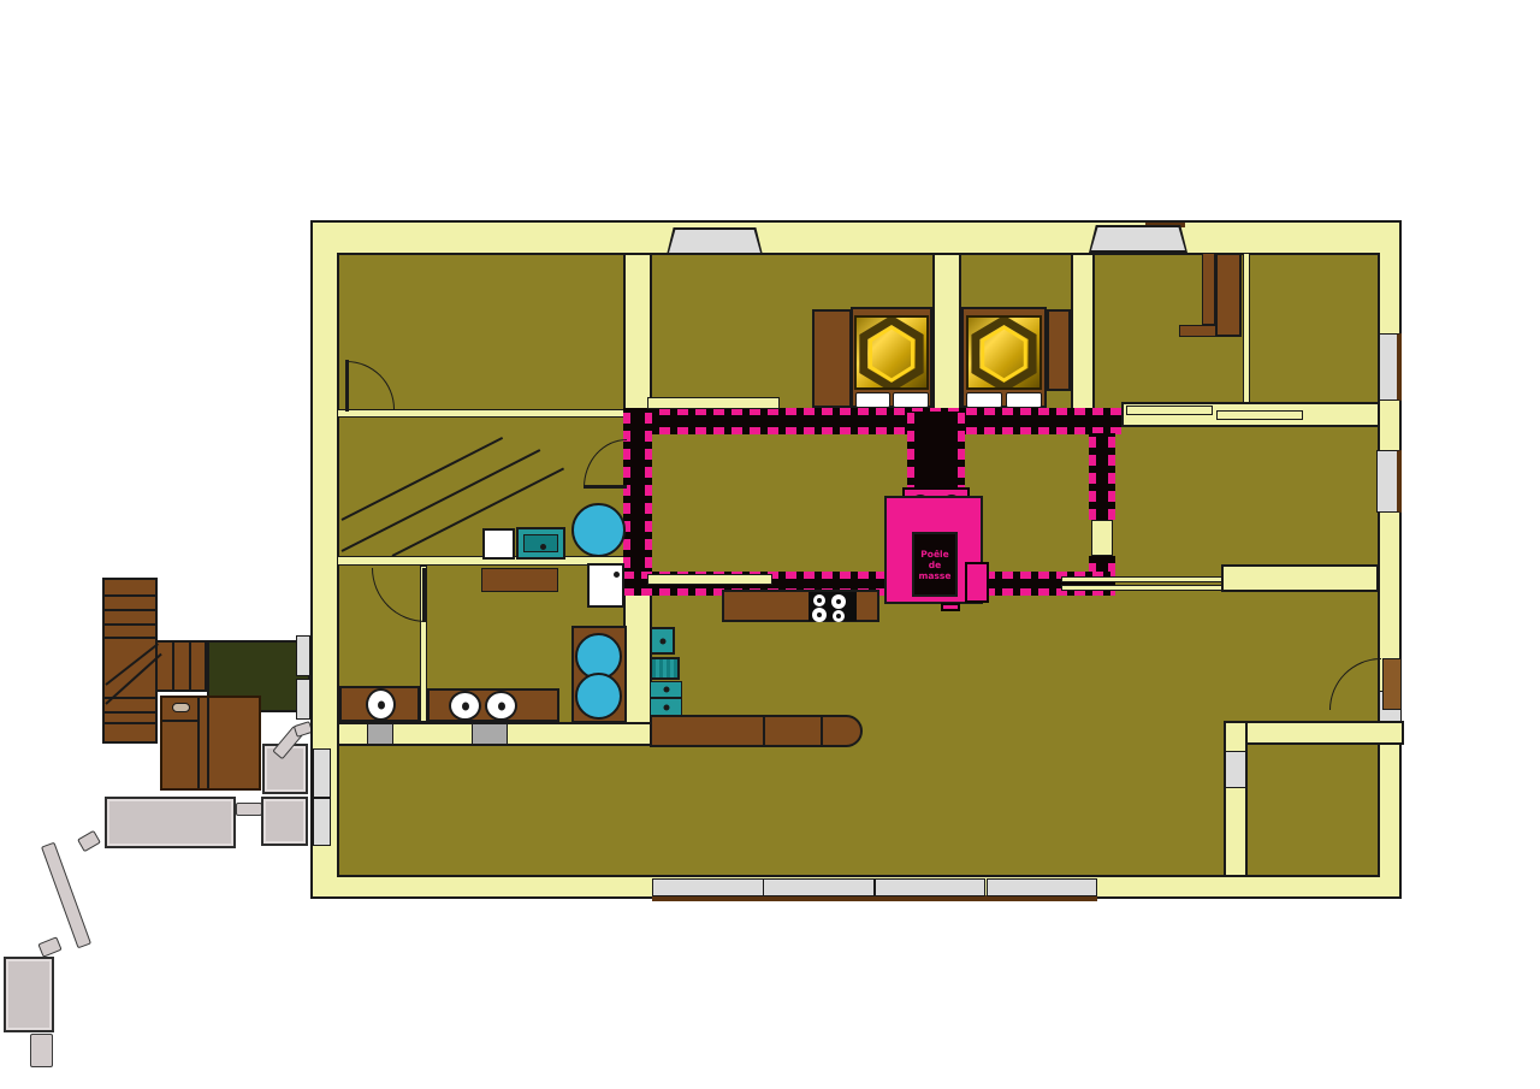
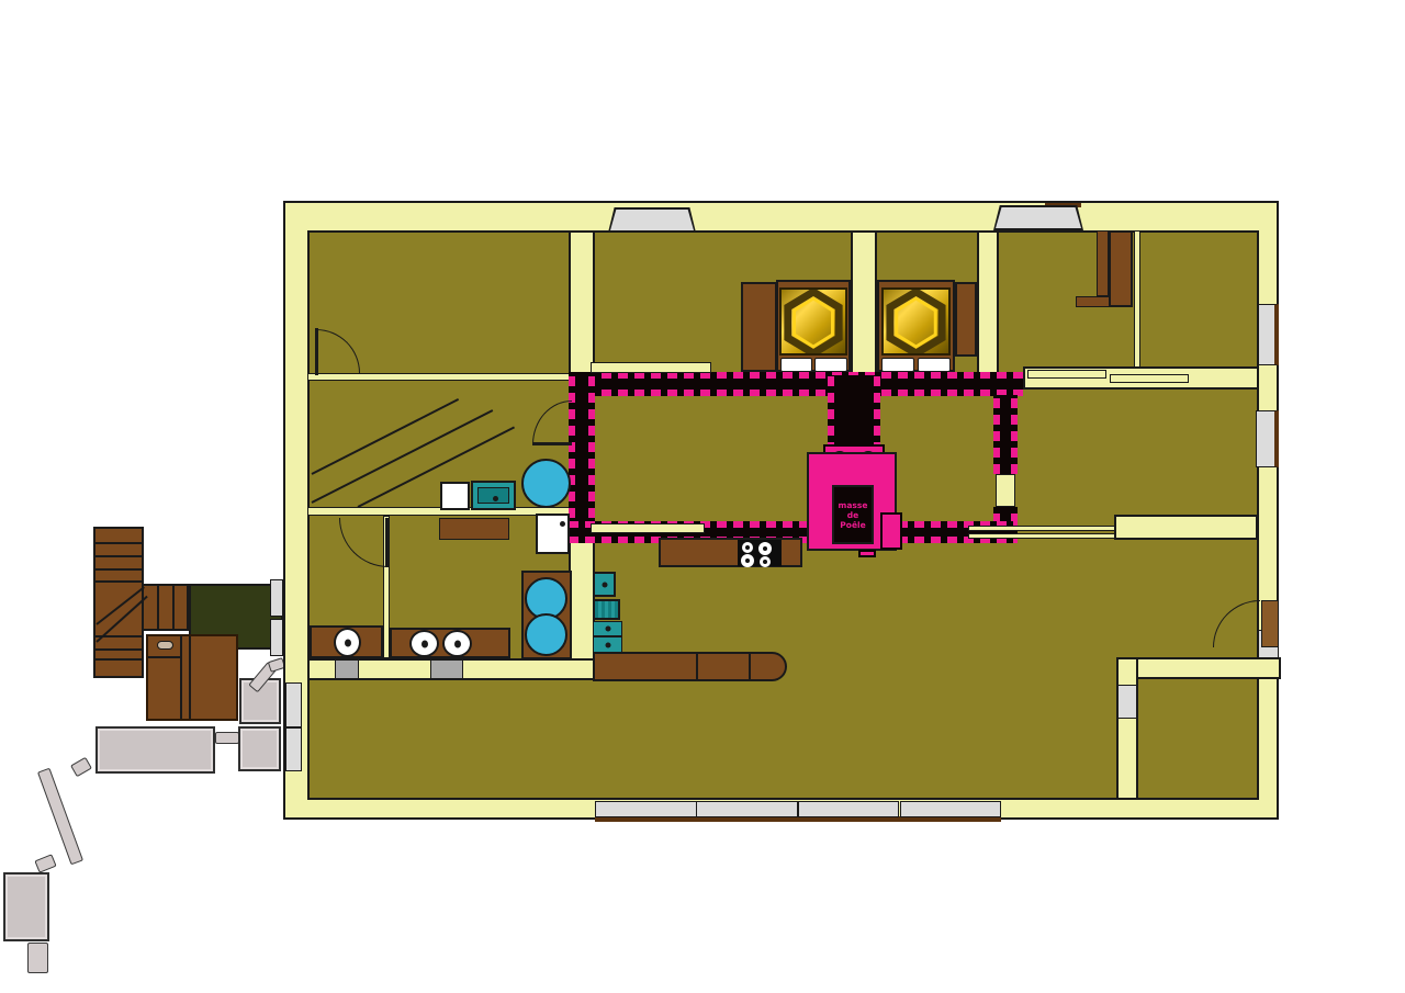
- Poêle
+ masse
  de
- masse
+ Poêle
